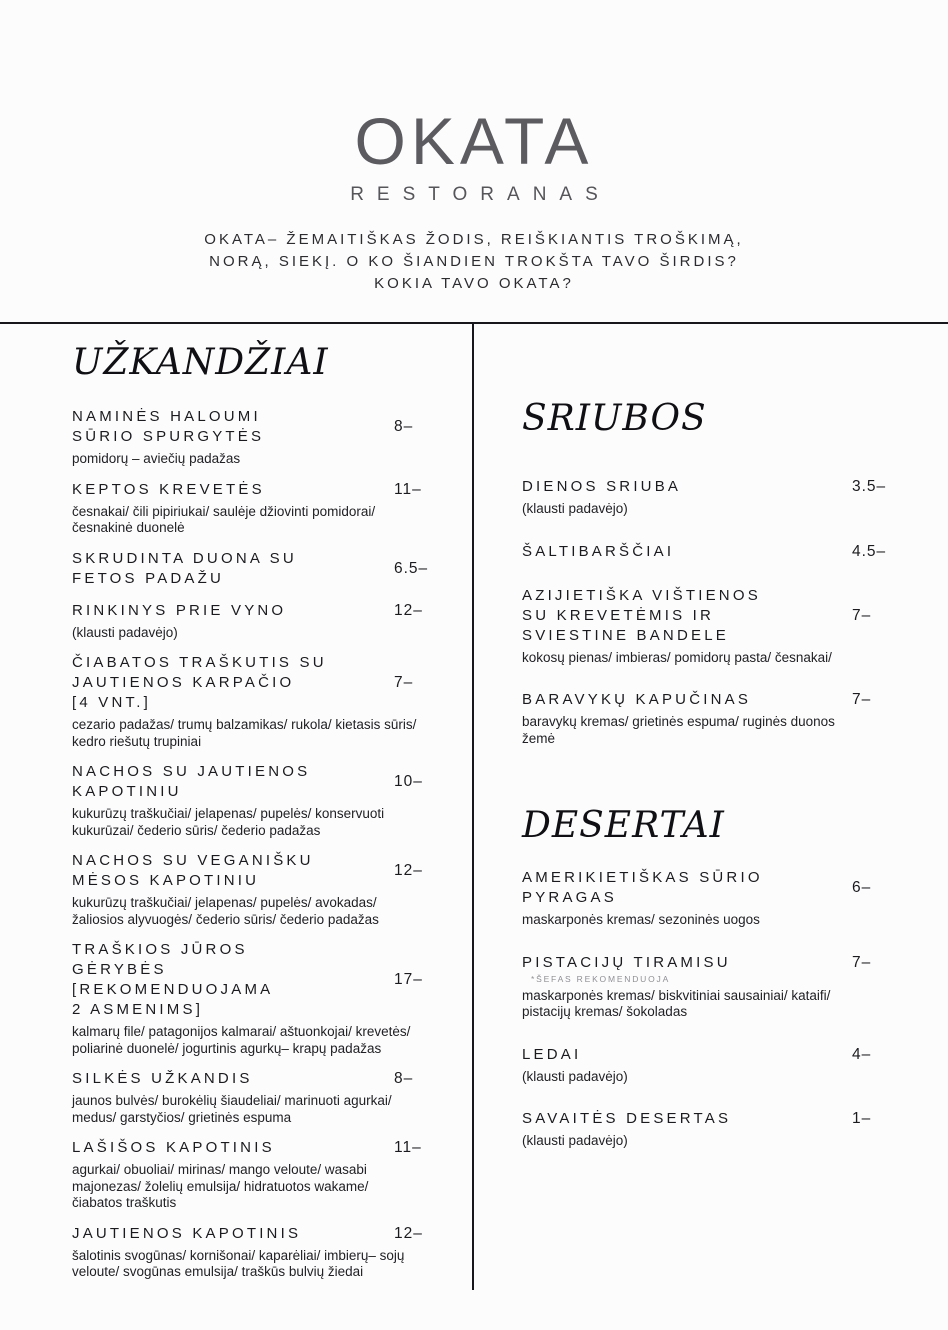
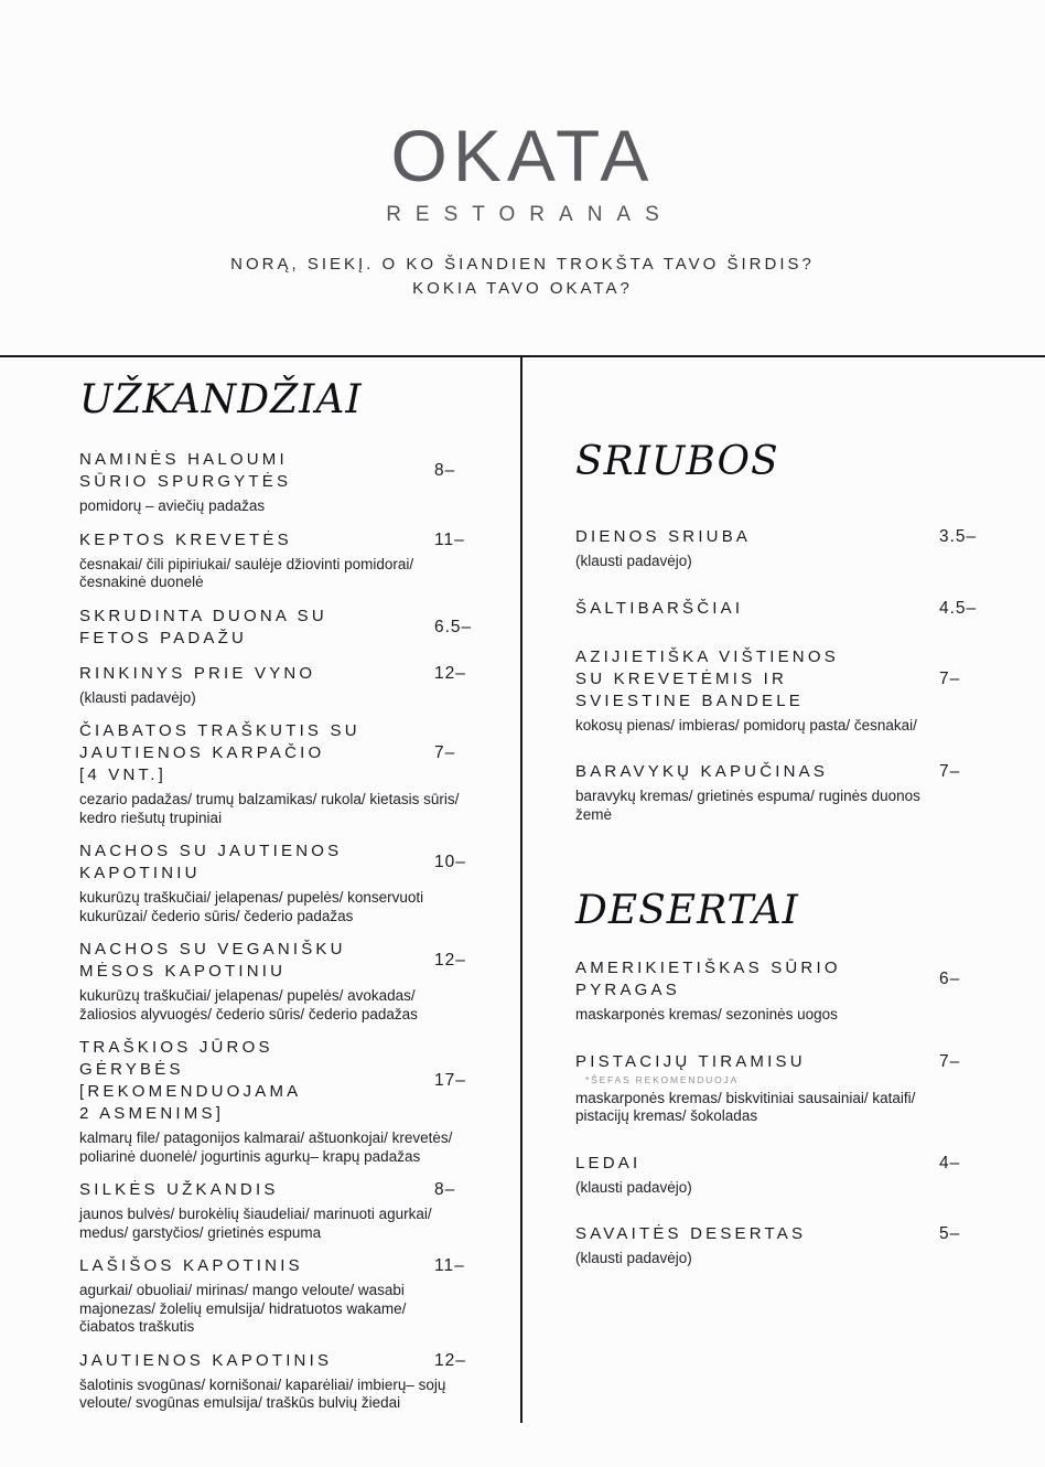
  OKATA
  RESTORANAS
- OKATA– ŽEMAITIŠKAS ŽODIS, REIŠKIANTIS TROŠKIMĄ,
  NORĄ, SIEKĮ. O KO ŠIANDIEN TROKŠTA TAVO ŠIRDIS?
  KOKIA TAVO OKATA?
  UŽKANDŽIAI
  NAMINĖS HALOUMI
  SŪRIO SPURGYTĖS
  8–
  pomidorų – aviečių padažas
  KEPTOS KREVETĖS
  11–
  česnakai/ čili pipiriukai/ saulėje džiovinti pomidorai/ česnakinė duonelė
  SKRUDINTA DUONA SU
  FETOS PADAŽU
  6.5–
  RINKINYS PRIE VYNO
  12–
  (klausti padavėjo)
  ČIABATOS TRAŠKUTIS SU
  JAUTIENOS KARPAČIO
  [4 VNT.]
  7–
  cezario padažas/ trumų balzamikas/ rukola/ kietasis sūris/ kedro riešutų trupiniai
  NACHOS SU JAUTIENOS
  KAPOTINIU
  10–
  kukurūzų traškučiai/ jelapenas/ pupelės/ konservuoti kukurūzai/ čederio sūris/ čederio padažas
  NACHOS SU VEGANIŠKU
  MĖSOS KAPOTINIU
  12–
  kukurūzų traškučiai/ jelapenas/ pupelės/ avokadas/ žaliosios alyvuogės/ čederio sūris/ čederio padažas
  TRAŠKIOS JŪROS
  GĖRYBĖS
  [REKOMENDUOJAMA
  2 ASMENIMS]
  17–
  kalmarų file/ patagonijos kalmarai/ aštuonkojai/ krevetės/ poliarinė duonelė/ jogurtinis agurkų– krapų padažas
  SILKĖS UŽKANDIS
  8–
  jaunos bulvės/ burokėlių šiaudeliai/ marinuoti agurkai/ medus/ garstyčios/ grietinės espuma
  LAŠIŠOS KAPOTINIS
  11–
  agurkai/ obuoliai/ mirinas/ mango veloute/ wasabi majonezas/ žolelių emulsija/ hidratuotos wakame/ čiabatos traškutis
  JAUTIENOS KAPOTINIS
  12–
  šalotinis svogūnas/ kornišonai/ kaparėliai/ imbierų– sojų veloute/ svogūnas emulsija/ traškūs bulvių žiedai
  SRIUBOS
  DIENOS SRIUBA
  3.5–
  (klausti padavėjo)
  ŠALTIBARŠČIAI
  4.5–
  AZIJIETIŠKA VIŠTIENOS
  SU KREVETĖMIS IR
  SVIESTINE BANDELE
  7–
  kokosų pienas/ imbieras/ pomidorų pasta/ česnakai/
  BARAVYKŲ KAPUČINAS
  7–
  baravykų kremas/ grietinės espuma/ ruginės duonos žemė
  DESERTAI
  AMERIKIETIŠKAS SŪRIO
  PYRAGAS
  6–
  maskarponės kremas/ sezoninės uogos
  PISTACIJŲ TIRAMISU
  7–
  *ŠEFAS REKOMENDUOJA
  maskarponės kremas/ biskvitiniai sausainiai/ kataifi/ pistacijų kremas/ šokoladas
  LEDAI
  4–
  (klausti padavėjo)
  SAVAITĖS DESERTAS
- 1–
+ 5–
  (klausti padavėjo)
